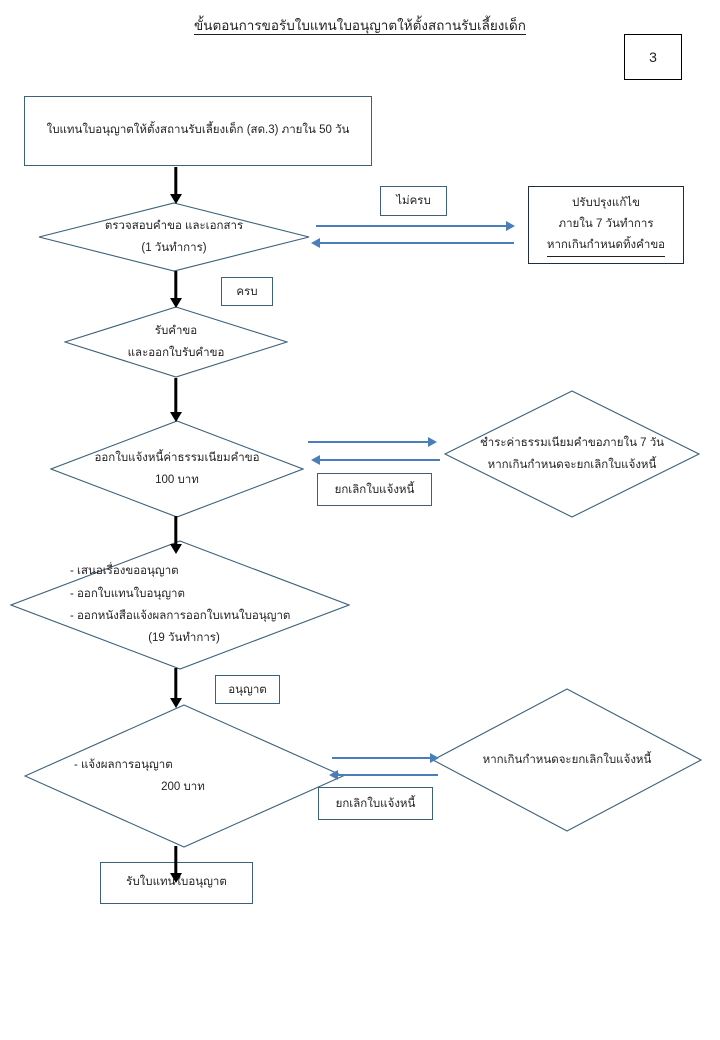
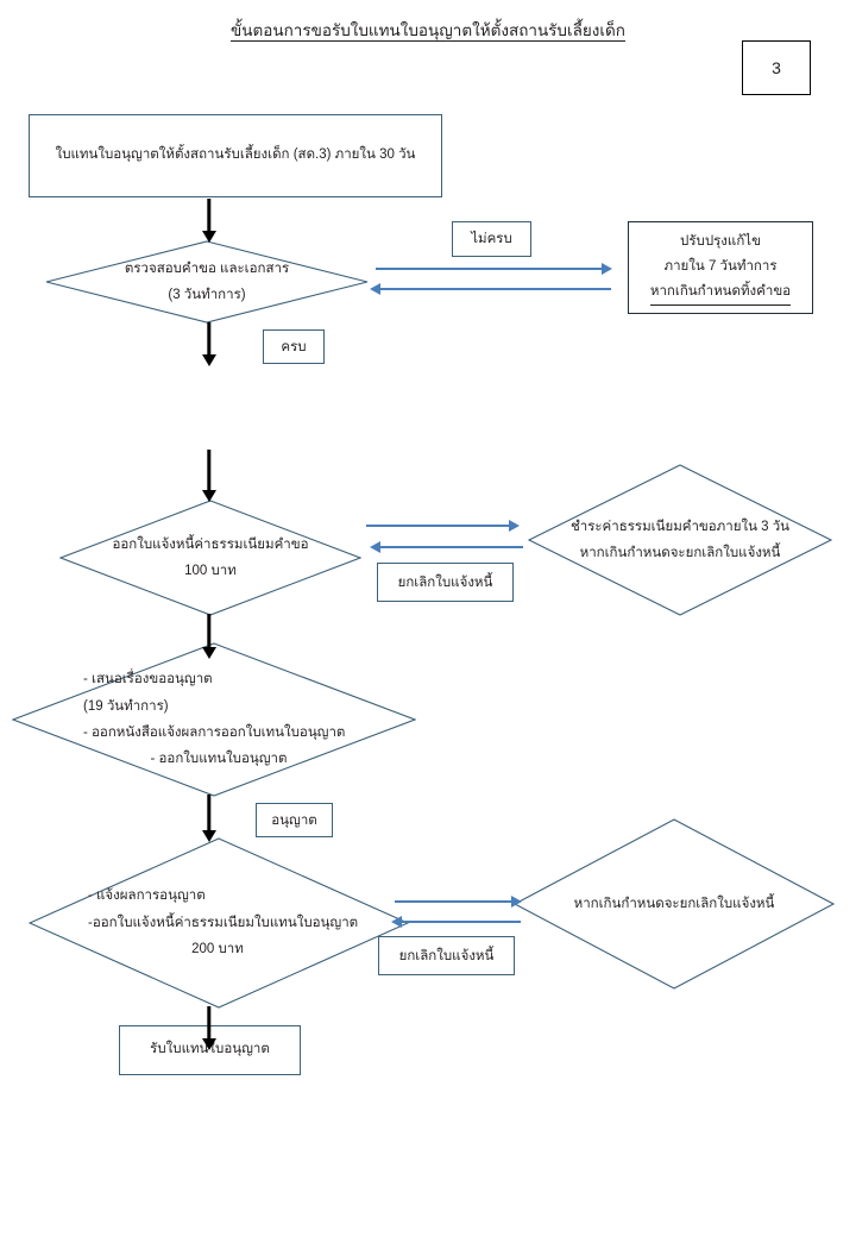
  ขั้นตอนการขอรับใบแทนใบอนุญาตให้ตั้งสถานรับเลี้ยงเด็ก
  3
- ใบแทนใบอนุญาตให้ตั้งสถานรับเลี้ยงเด็ก (สด.3) ภายใน 50 วัน
+ ใบแทนใบอนุญาตให้ตั้งสถานรับเลี้ยงเด็ก (สด.3) ภายใน 30 วัน
  ตรวจสอบคำขอ และเอกสาร
- (1 วันทำการ)
+ (3 วันทำการ)
  ไม่ครบ
  ปรับปรุงแก้ไข
  ภายใน 7 วันทำการ
  หากเกินกำหนดทิ้งคำขอ
  ครบ
- รับคำขอ
- และออกใบรับคำขอ
  ออกใบแจ้งหนี้ค่าธรรมเนียมคำขอ
  100 บาท
  ยกเลิกใบแจ้งหนี้
- ชำระค่าธรรมเนียมคำขอภายใน 7 วัน
+ ชำระค่าธรรมเนียมคำขอภายใน 3 วัน
  หากเกินกำหนดจะยกเลิกใบแจ้งหนี้
  - เสนอเรื่องขออนุญาต
- - ออกใบแทนใบอนุญาต
+ (19 วันทำการ)
  - ออกหนังสือแจ้งผลการออกใบเทนใบอนุญาต
- (19 วันทำการ)
+ - ออกใบแทนใบอนุญาต
  อนุญาต
  - แจ้งผลการอนุญาต
+ -ออกใบแจ้งหนี้ค่าธรรมเนียมใบแทนใบอนุญาต
  200 บาท
  ยกเลิกใบแจ้งหนี้
  หากเกินกำหนดจะยกเลิกใบแจ้งหนี้
  รับใบแทนใบอนุญาต
